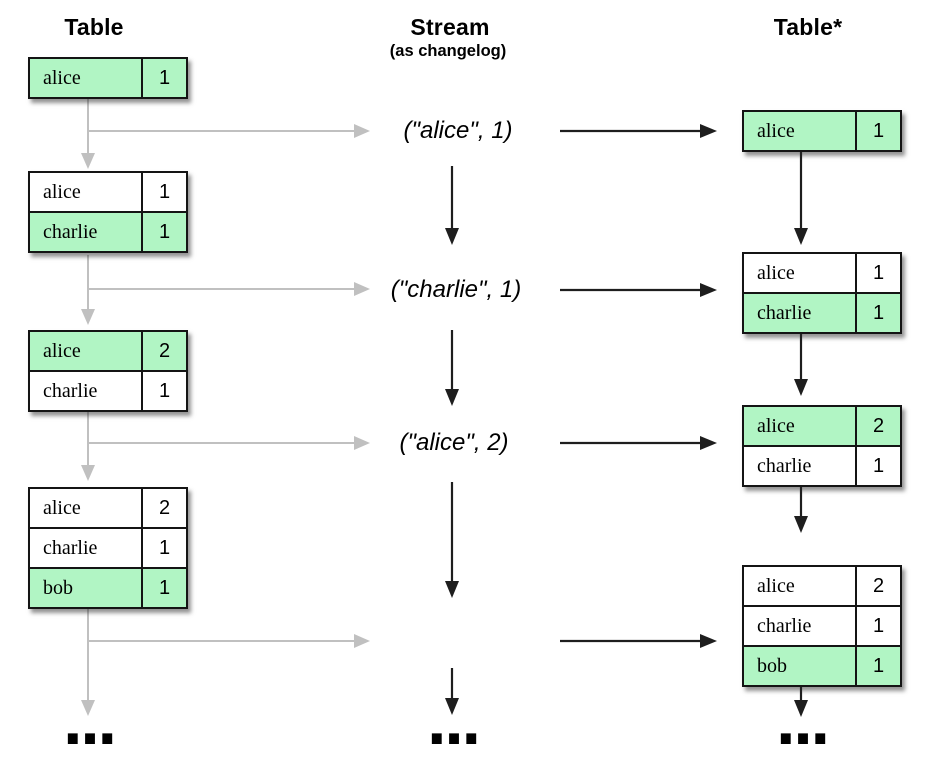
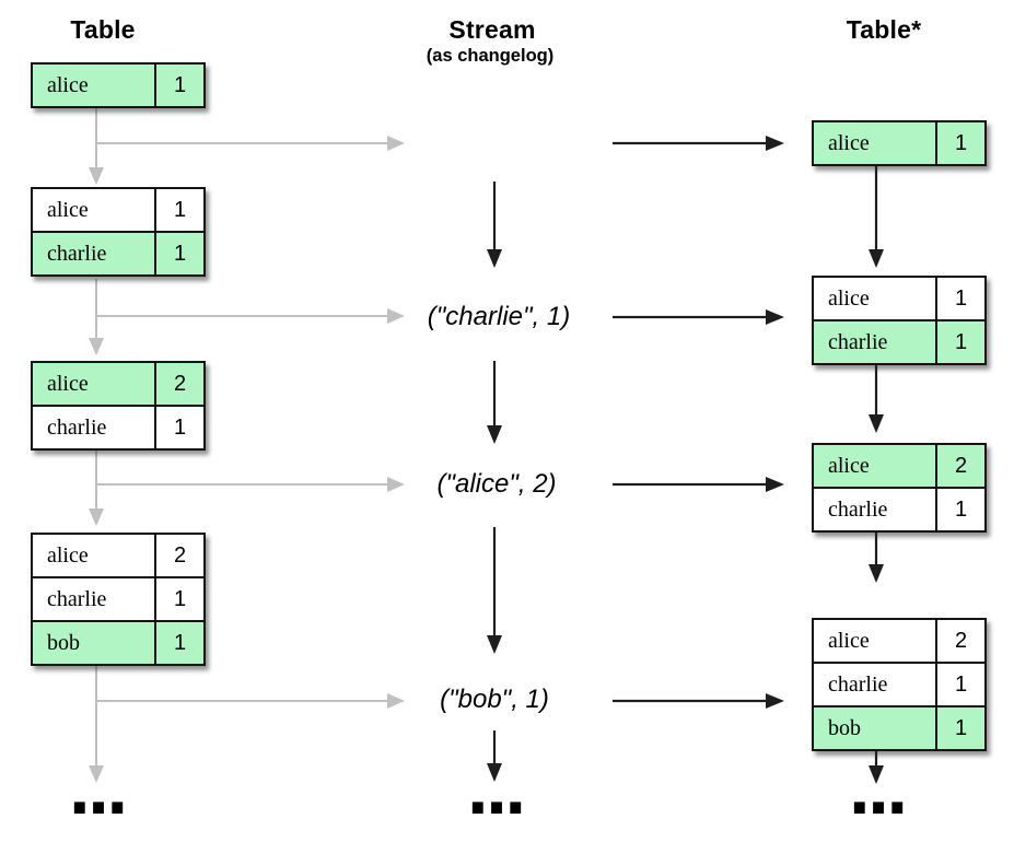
  Table
  Stream
  (as changelog)
  Table*
  alice
  1
  alice
  1
  charlie
  1
  alice
  2
  charlie
  1
  alice
  2
  charlie
  1
  bob
  1
- ("alice", 1)
  ("charlie", 1)
  ("alice", 2)
+ ("bob", 1)
  alice
  1
  alice
  1
  charlie
  1
  alice
  2
  charlie
  1
  alice
  2
  charlie
  1
  bob
  1
  ...
  ...
  ...
